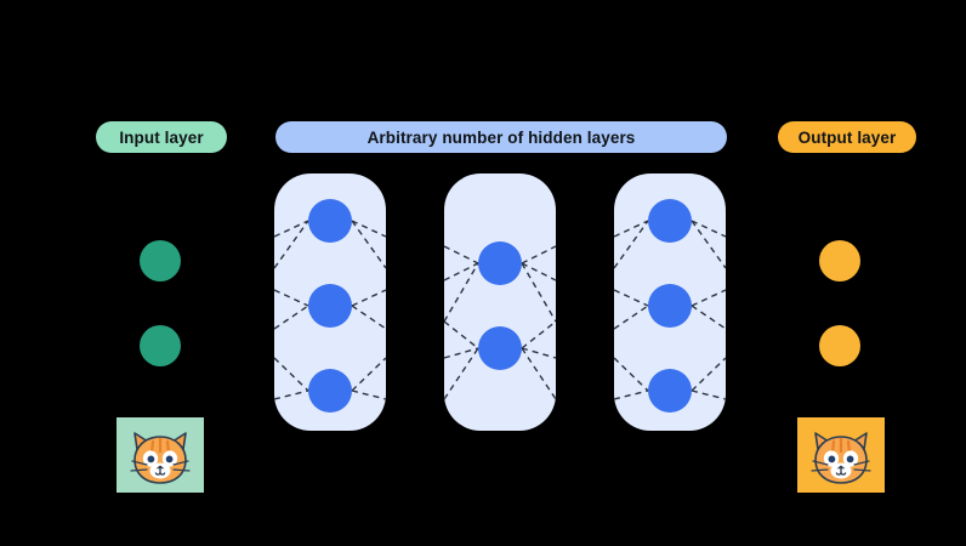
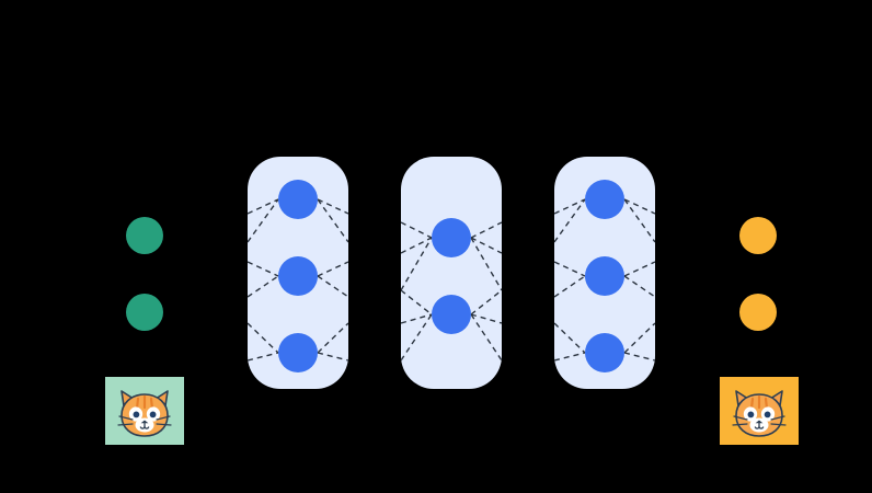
- Input layer
- Arbitrary number of hidden layers
- Output layer
